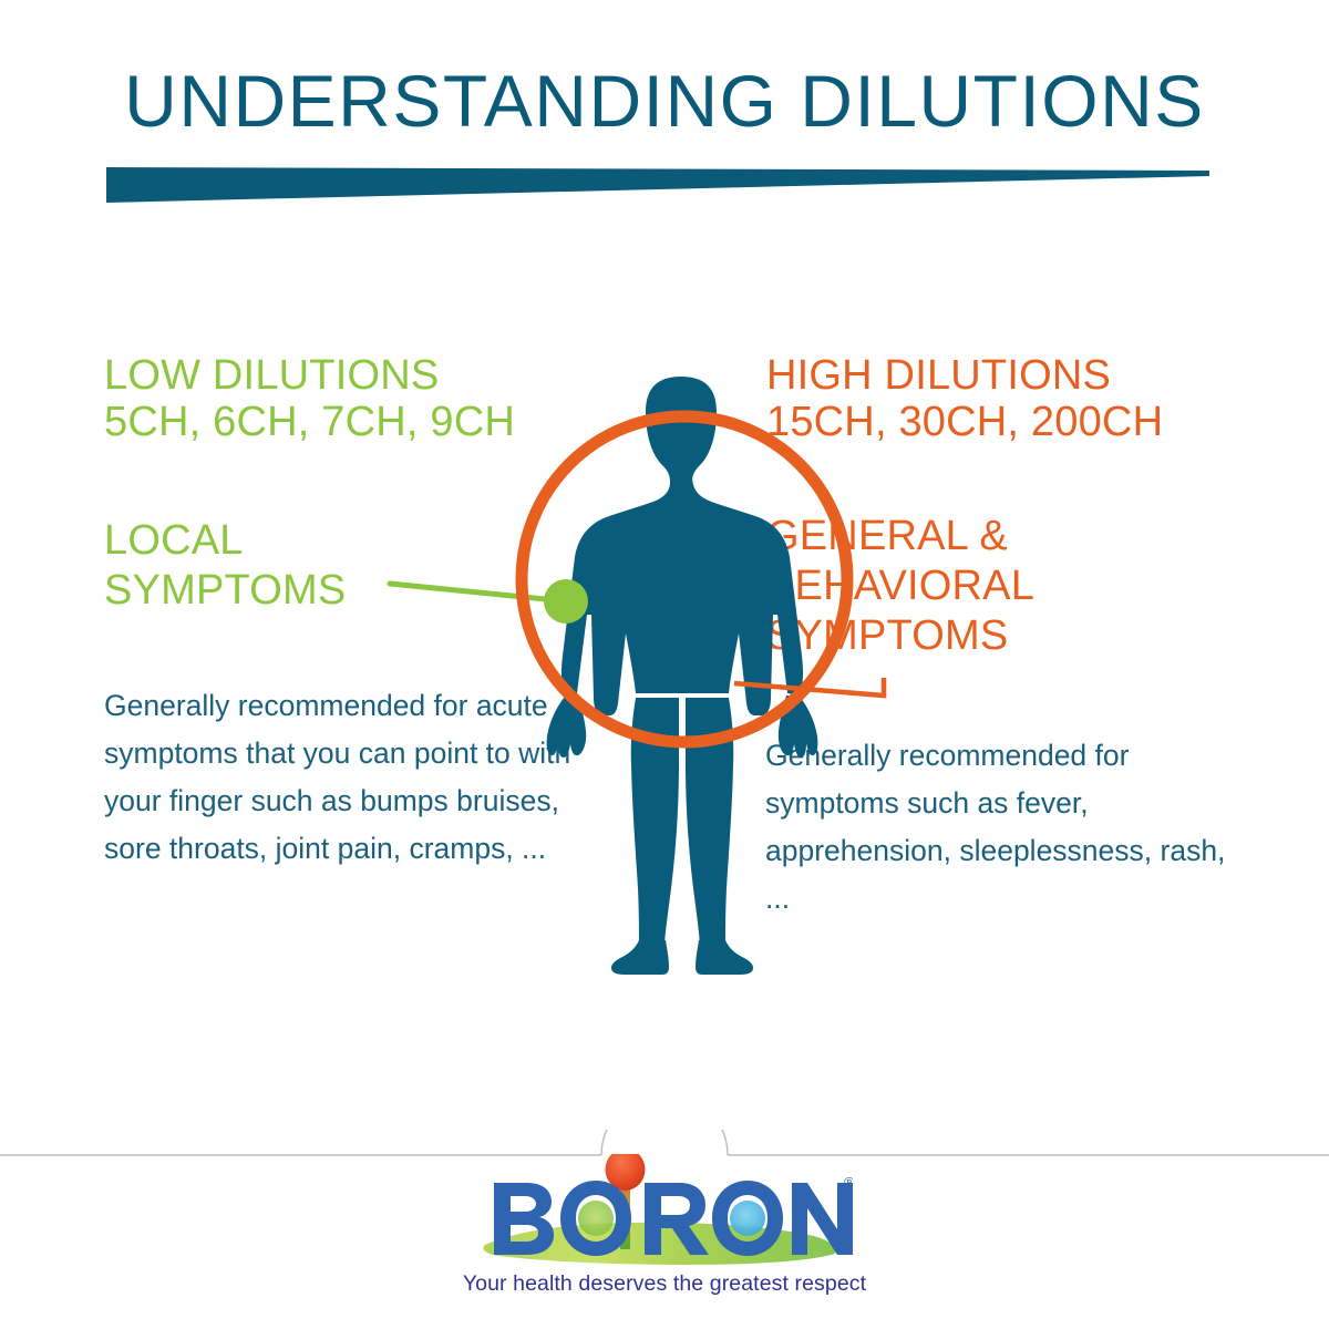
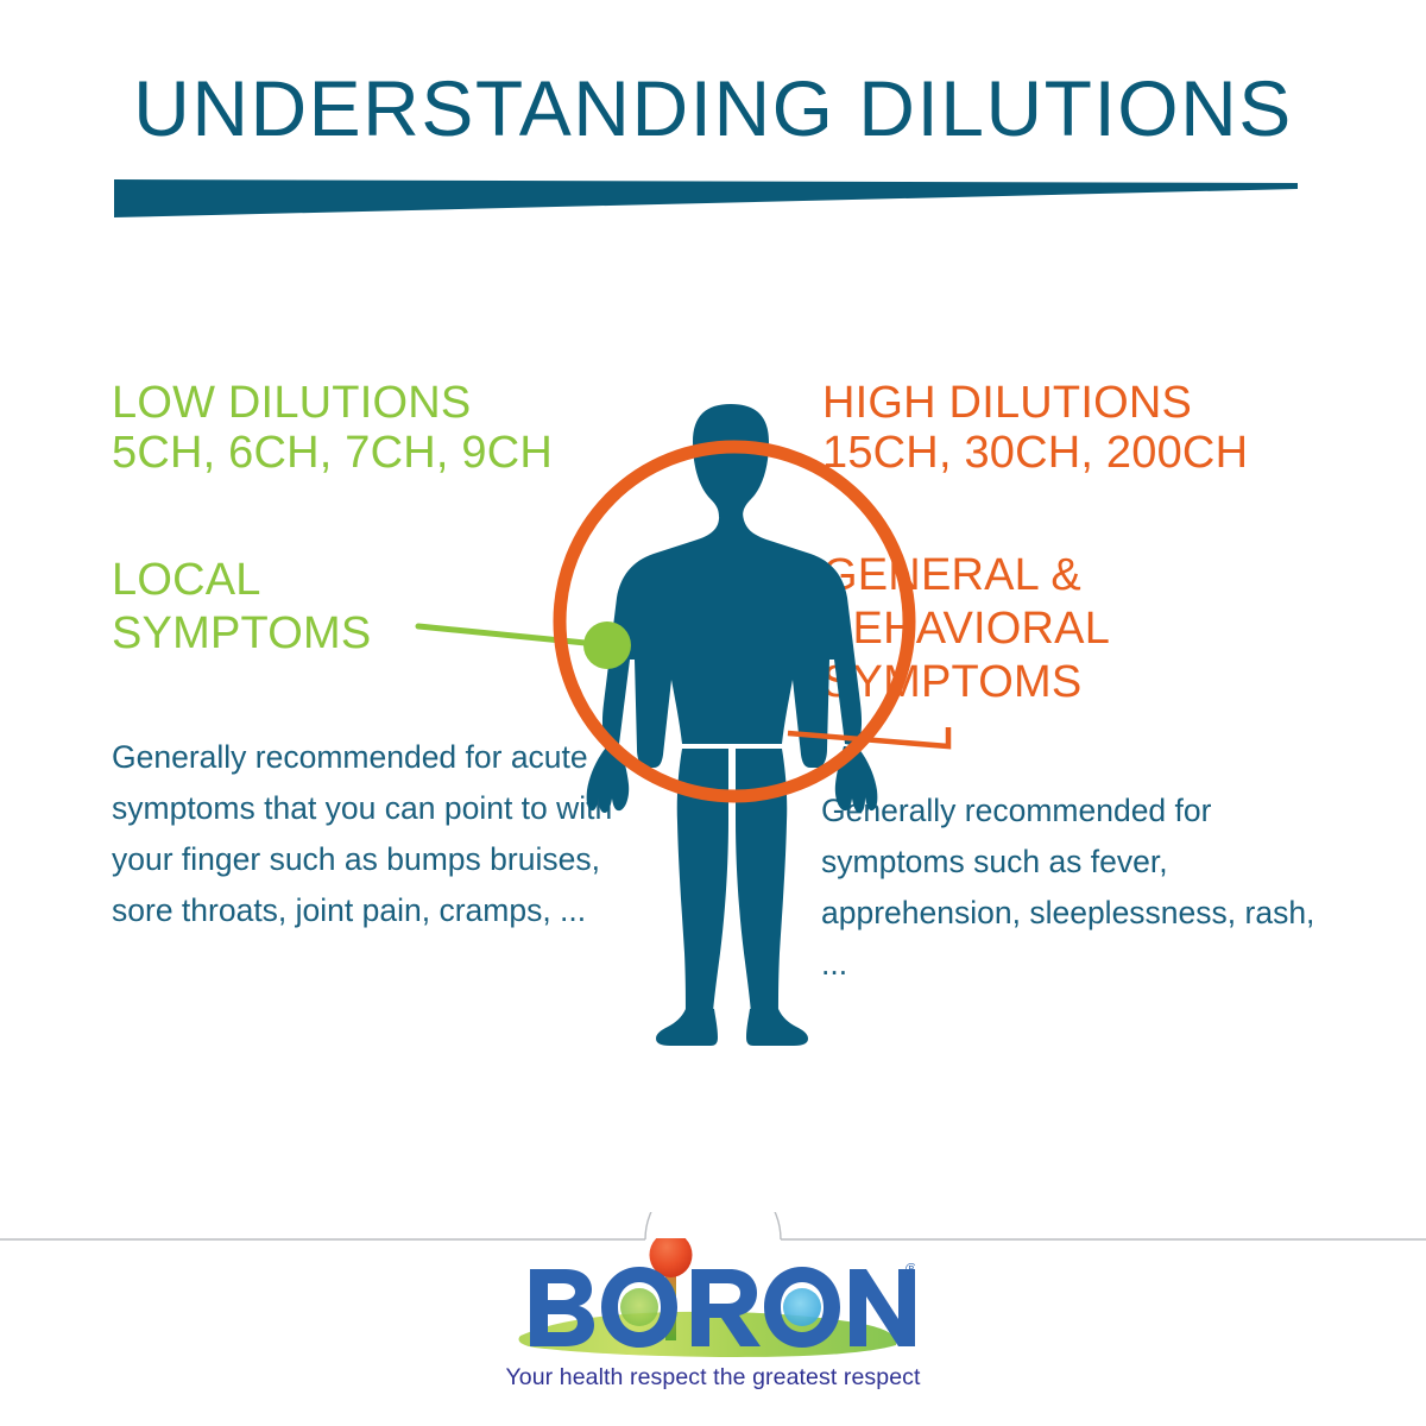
  UNDERSTANDING DILUTIONS
  LOW DILUTIONS
  5CH, 6CH, 7CH, 9CH
  LOCAL
  SYMPTOMS
  Generally recommended for acute symptoms that you can point to wi your finger such as bumps bruises, sore throats, joint pain, cramps, ...
  HIGH DILUTIONS
  15CH, 30CH, 200CH
  GEERAL &
  EHAVIORAL
  YPTOMS
  Geerally recommended for symptoms such as fever, apprehension, sleeplessness, rash, ...
  ®
- Your health deserves the greatest respect
+ Your health respect the greatest respect
